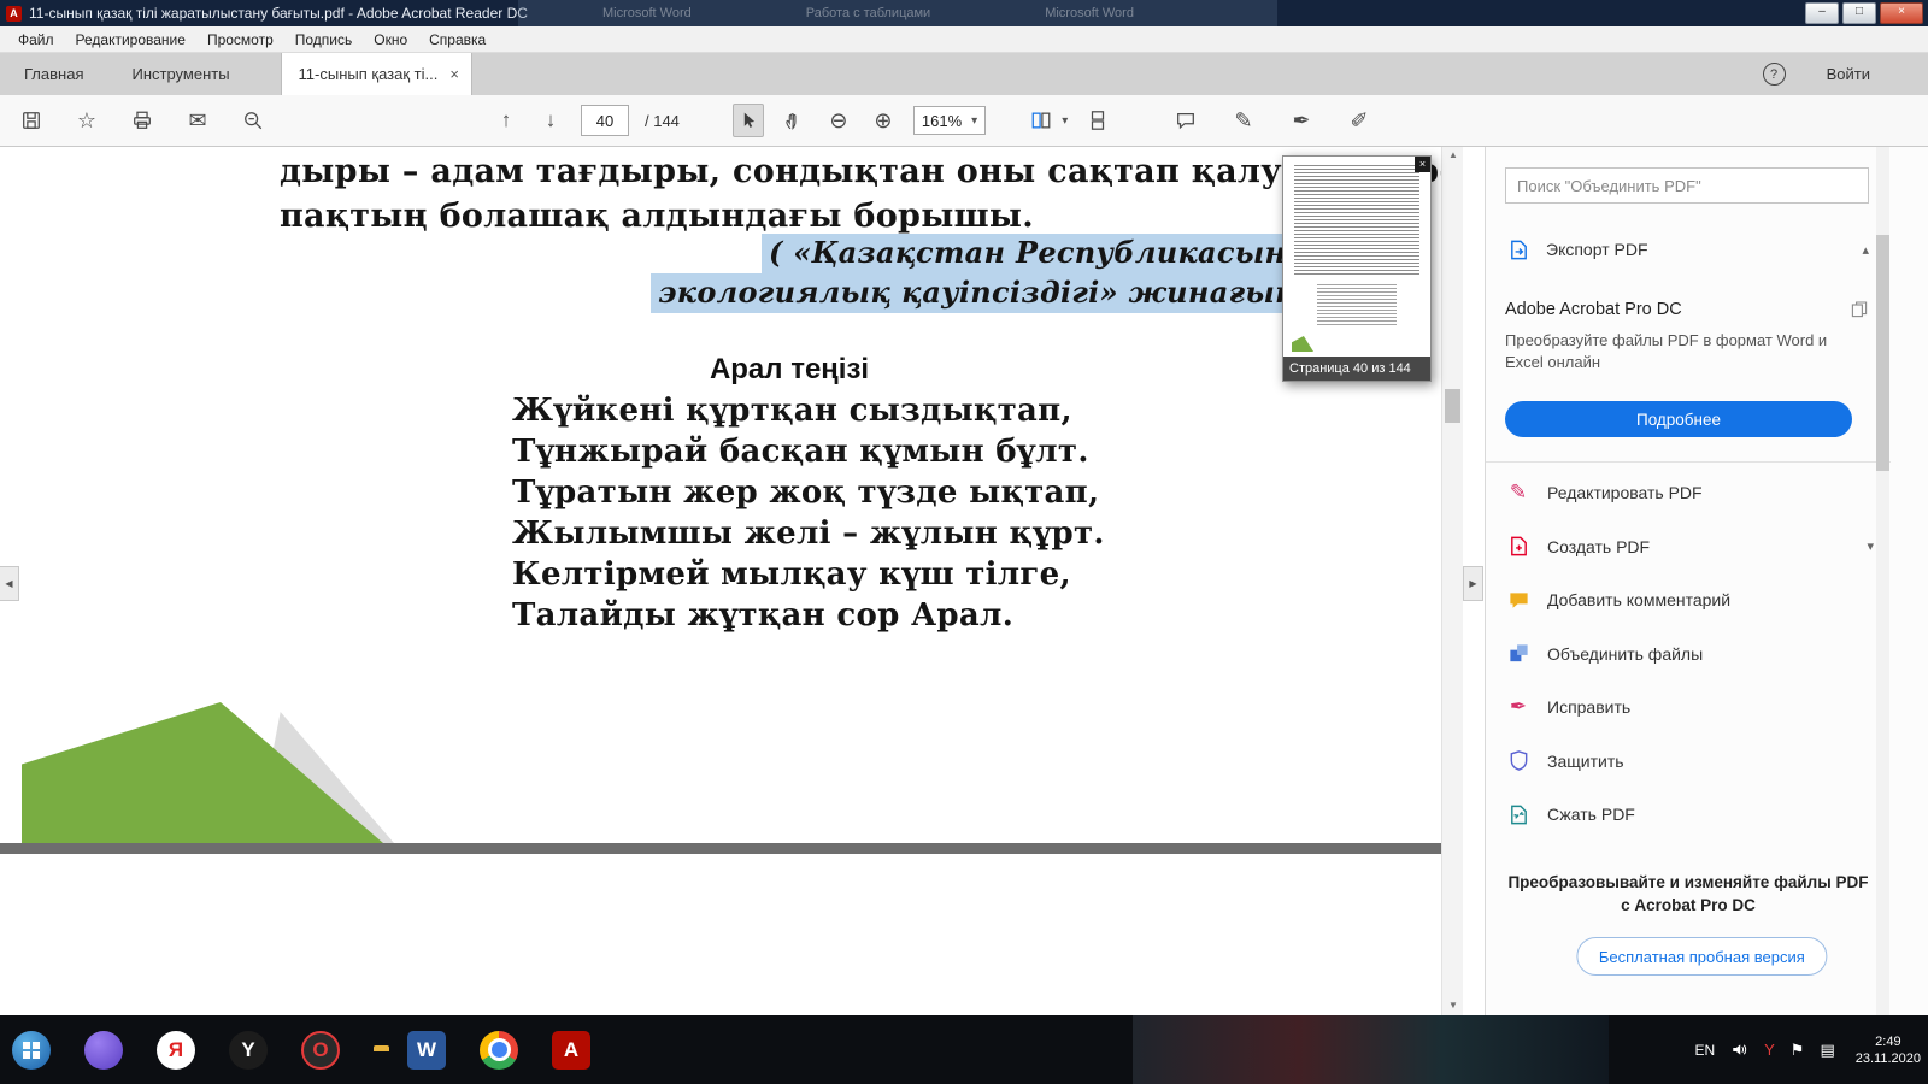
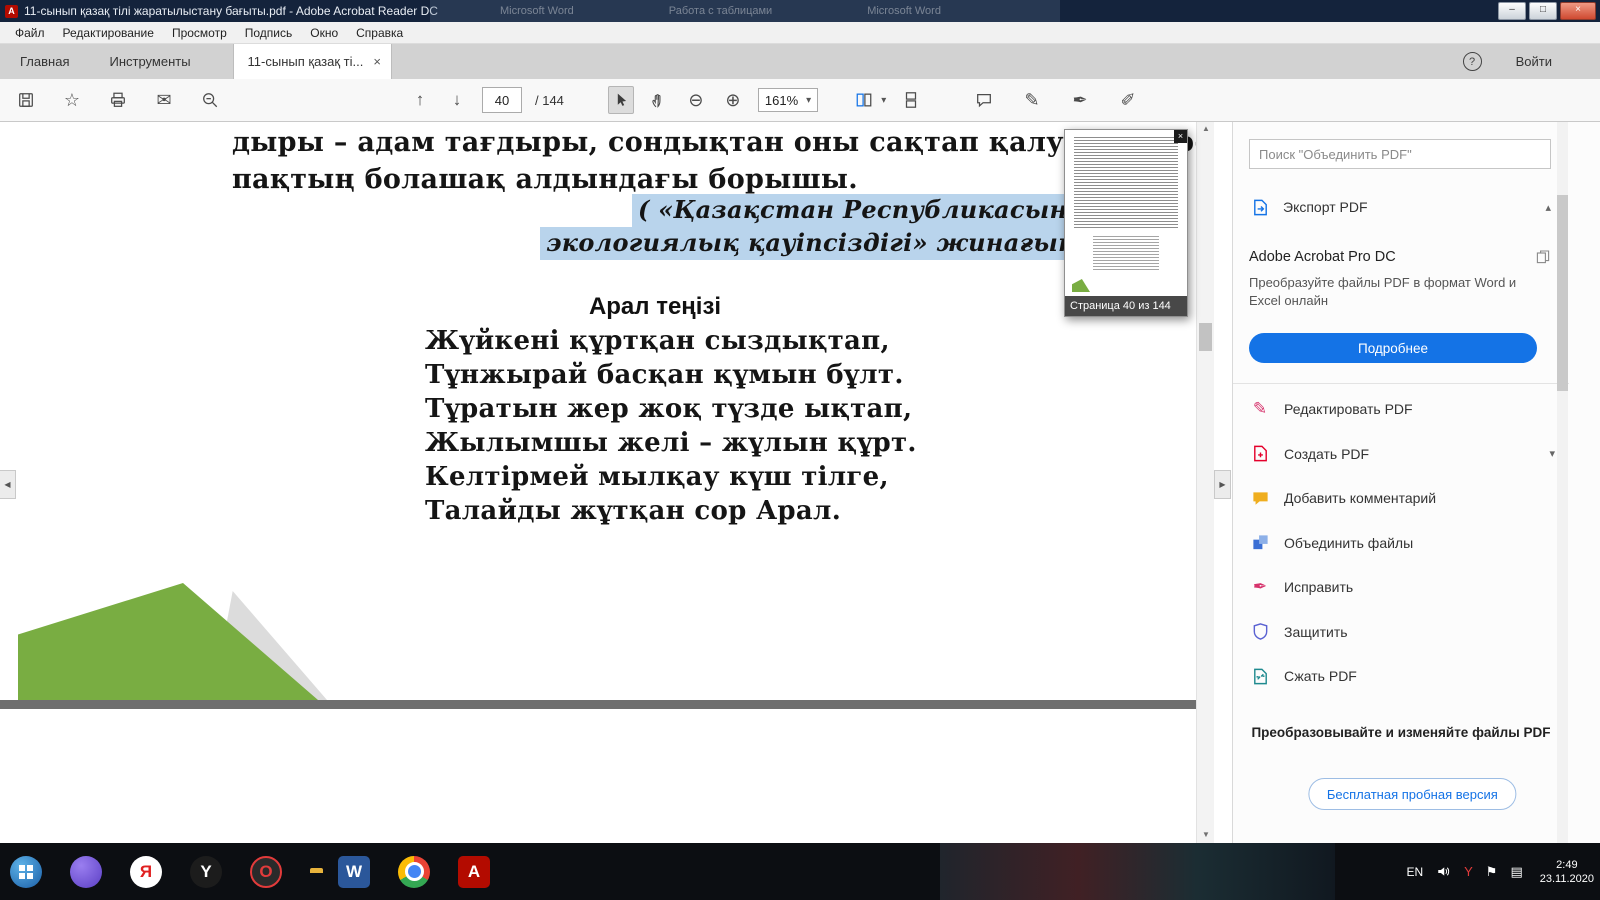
  A
  11-сынып қазақ тілі жаратылыстану бағыты.pdf - Adobe Acrobat Reader DC
  Microsoft Word
  Работа с таблицами
  Microsoft Word
  –
  □
  ×
  Файл
  Редактирование
  Просмотр
  Подпись
  Окно
  Справка
  Главная
  Инструменты
  11-сынып қазақ ті...
  ×
  ?
  Войти
  ☆
  ✉
  ↑
  ↓
  40
  / 144
  ⊖
  ⊕
  161%
  ▾
  ▾
  ✎
  ✒
  ✐
  дыры – адам тағдыры, сондықтан оны сақтап қалу
  пақтың болашақ алдындағы борышы.
  ( «Қазақстан Республикасын
  экологиялық қауіпсіздігі» жинағы
  Арал теңізі
  Жүйкені құртқан сыздықтап,
  Тұнжырай басқан құмын бұлт.
  Тұратын жер жоқ түзде ықтап,
  Жылымшы желі – жұлын құрт.
  Келтірмей мылқау күш тілге,
  Талайды жұтқан сор Арал.
  ▲
  ▼
  ◀
  ▶
  Страница 40 из 144
  ×
  Поиск "Объединить PDF"
  Экспорт PDF
  ▴
  Adobe Acrobat Pro DC
  Преобразуйте файлы PDF в формат Word и Excel онлайн
  Подробнее
  ✎
  Редактировать PDF
  Создать PDF
  ▾
  Добавить комментарий
  Объединить файлы
  ✒
  Исправить
  Защитить
  Сжать PDF
  Преобразовывайте и изменяйте файлы PDF
- с Acrobat Pro DC
  Бесплатная пробная версия
  Я
  Y
  O
  W
  A
  EN
  Y
  ⚑
  ▤
  2:49
  23.11.2020
